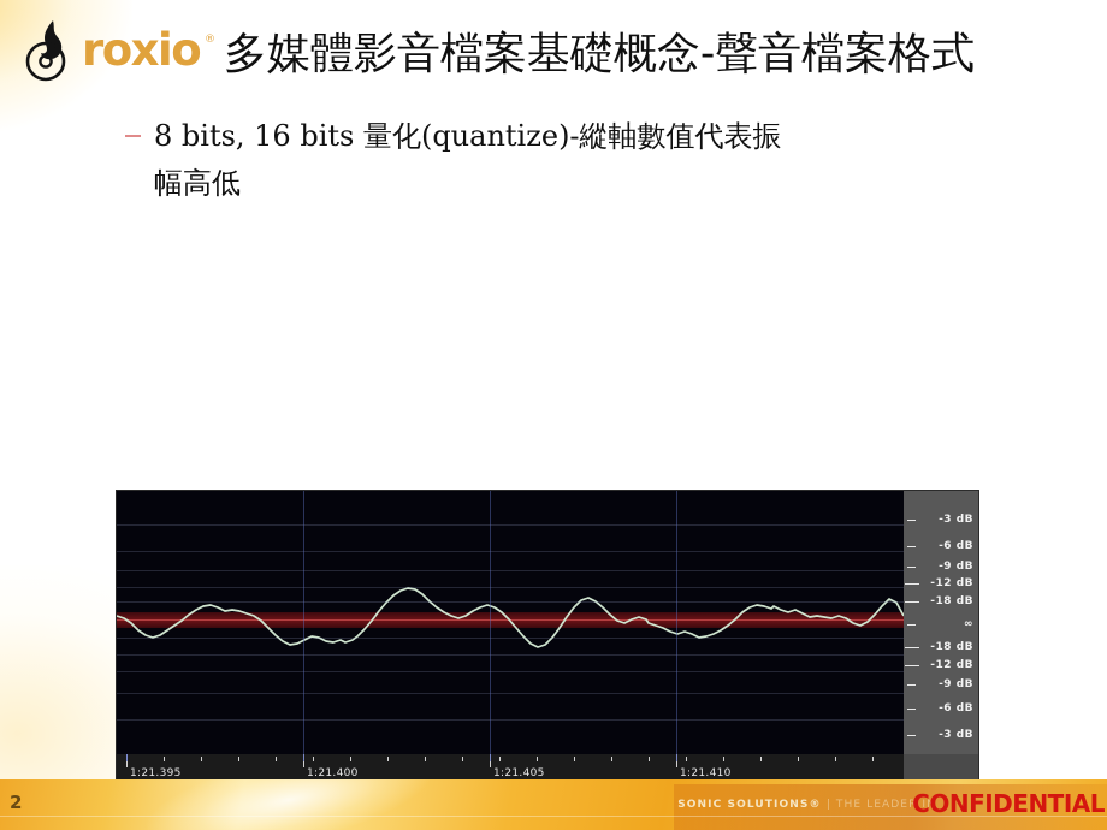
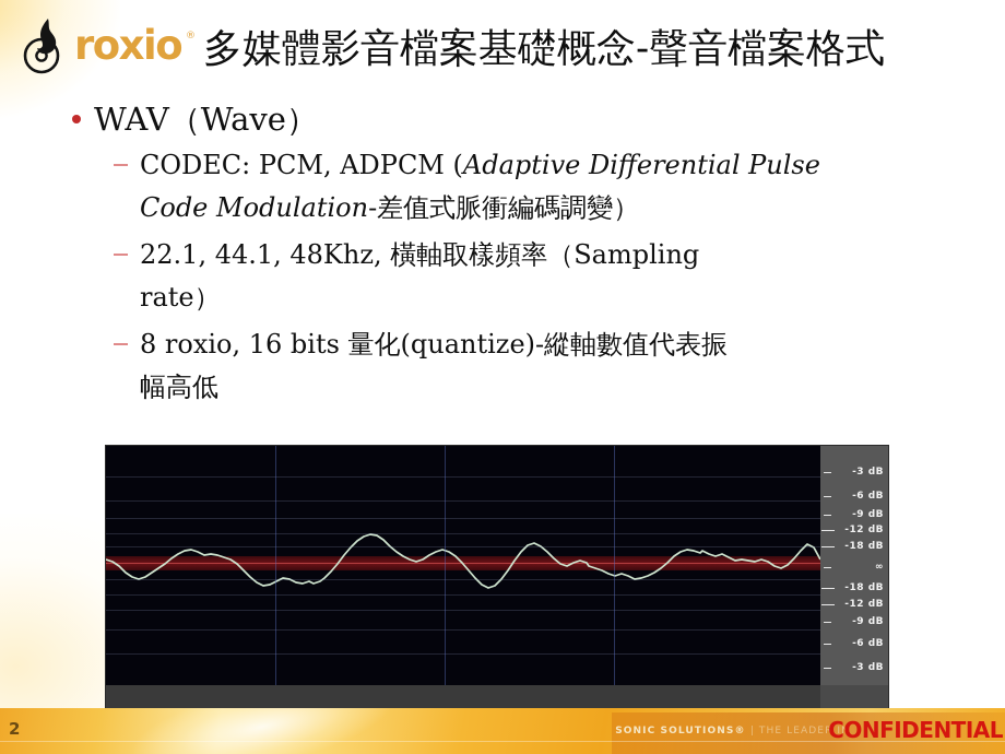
  roxio
  ®
  多媒體影音檔案基礎概念-聲音檔案格式
+ WAV（Wave）
+ CODEC: PCM, ADPCM (Adaptive Differential Pulse
+ Code Modulation-差值式脈衝編碼調變）
+ 22.1, 44.1, 48Khz, 橫軸取樣頻率（Sampling
+ rate）
- 8 bits, 16 bits 量化(quantize)-縱軸數值代表振
+ 8 roxio, 16 bits 量化(quantize)-縱軸數值代表振
  幅高低
  -3 dB
  -6 dB
  -9 dB
  -12 dB
  -18 dB
  ∞
  -18 dB
  -12 dB
  -9 dB
  -6 dB
  -3 dB
- 1:21.395
- 1:21.400
- 1:21.405
- 1:21.410
  2
  SONIC SOLUTIONS® | THE LEADER IN
  CONFIDENTIAL
